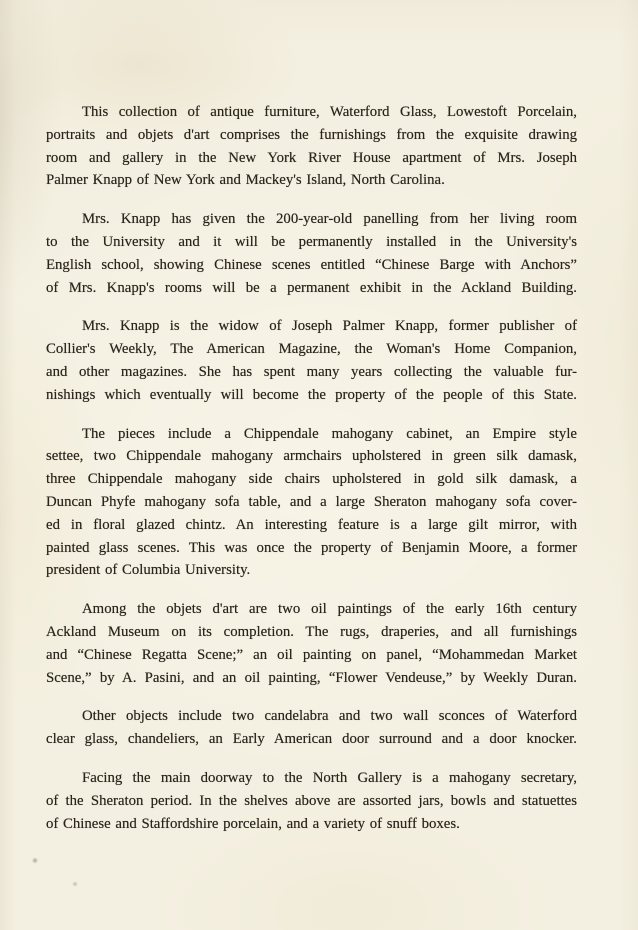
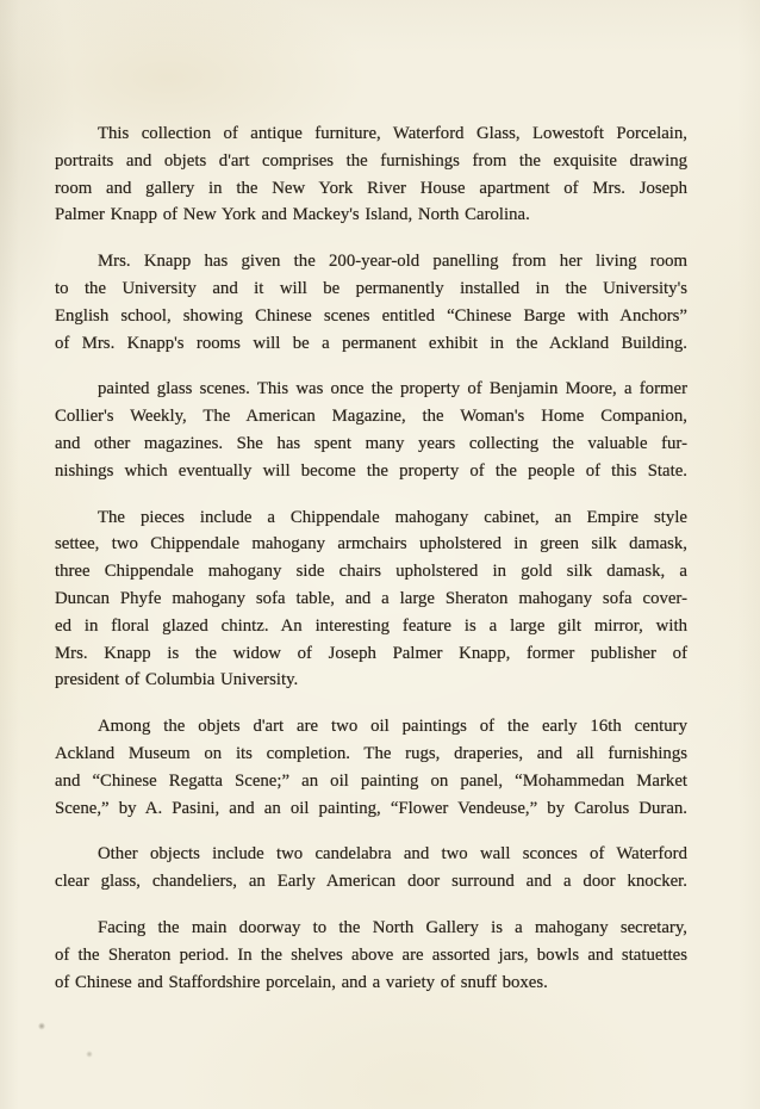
  This collection of antique furniture, Waterford Glass, Lowestoft Porcelain,
  portraits and objets d'art comprises the furnishings from the exquisite drawing
  room and gallery in the New York River House apartment of Mrs. Joseph
  Palmer Knapp of New York and Mackey's Island, North Carolina.
  Mrs. Knapp has given the 200-year-old panelling from her living room
  to the University and it will be permanently installed in the University's
  English school, showing Chinese scenes entitled “Chinese Barge with Anchors”
  of Mrs. Knapp's rooms will be a permanent exhibit in the Ackland Building.
- Mrs. Knapp is the widow of Joseph Palmer Knapp, former publisher of
+ painted glass scenes. This was once the property of Benjamin Moore, a former
  Collier's Weekly, The American Magazine, the Woman's Home Companion,
  and other magazines. She has spent many years collecting the valuable fur-
  nishings which eventually will become the property of the people of this State.
  The pieces include a Chippendale mahogany cabinet, an Empire style
  settee, two Chippendale mahogany armchairs upholstered in green silk damask,
  three Chippendale mahogany side chairs upholstered in gold silk damask, a
  Duncan Phyfe mahogany sofa table, and a large Sheraton mahogany sofa cover-
  ed in floral glazed chintz. An interesting feature is a large gilt mirror, with
- painted glass scenes. This was once the property of Benjamin Moore, a former
+ Mrs. Knapp is the widow of Joseph Palmer Knapp, former publisher of
  president of Columbia University.
  Among the objets d'art are two oil paintings of the early 16th century
  Ackland Museum on its completion. The rugs, draperies, and all furnishings
  and “Chinese Regatta Scene;” an oil painting on panel, “Mohammedan Market
- Scene,” by A. Pasini, and an oil painting, “Flower Vendeuse,” by Weekly Duran.
+ Scene,” by A. Pasini, and an oil painting, “Flower Vendeuse,” by Carolus Duran.
  Other objects include two candelabra and two wall sconces of Waterford
  clear glass, chandeliers, an Early American door surround and a door knocker.
  Facing the main doorway to the North Gallery is a mahogany secretary,
  of the Sheraton period. In the shelves above are assorted jars, bowls and statuettes
  of Chinese and Staffordshire porcelain, and a variety of snuff boxes.
